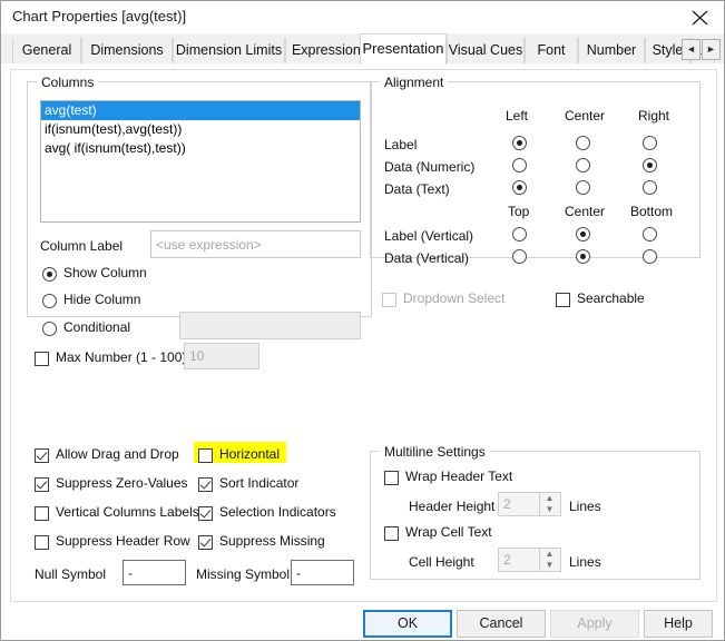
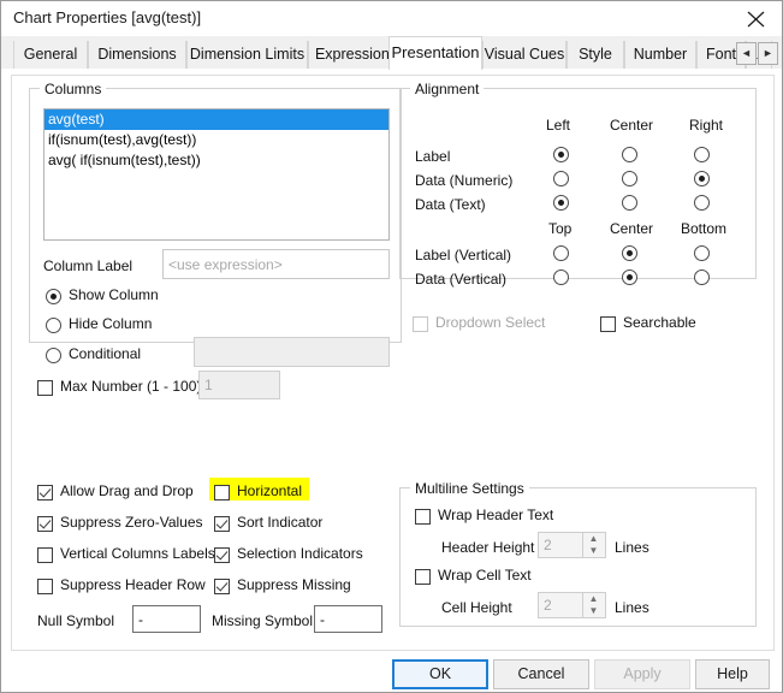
  Chart Properties [avg(test)]
  General
  Dimensions
  Dimension Limits
  Expression
  Presentation
  Visual Cues
- Font
+ Style
  Number
- Style
+ Font
  ◄
  ►
  Columns
  avg(test)
  if(isnum(test),avg(test))
  avg( if(isnum(test),test))
  Column Label
  <use expression>
  Show Column
  Hide Column
  Conditional
  Alignment
  Left
  Center
  Right
  Label
  Data (Numeric)
  Data (Text)
  Top
  Center
  Bottom
  Label (Vertical)
  Data (Vertical)
  Dropdown Select
  Searchable
  Max Number (1 - 100
- 10
+ 1
  Allow Drag and Drop
  Suppress Zero-Values
  Vertical Columns Labels
  Suppress Header Row
  Horizontal
  Sort Indicator
  Selection Indicators
  Suppress Missing
  Multiline Settings
  Wrap Header Text
  Header Height
  2
  ▲
  ▼
  Lines
  Wrap Cell Text
  Cell Height
  2
  ▲
  ▼
  Lines
  Null Symbol
  -
  Missing Symbol
  -
  OK
  Cancel
  Apply
  Help
